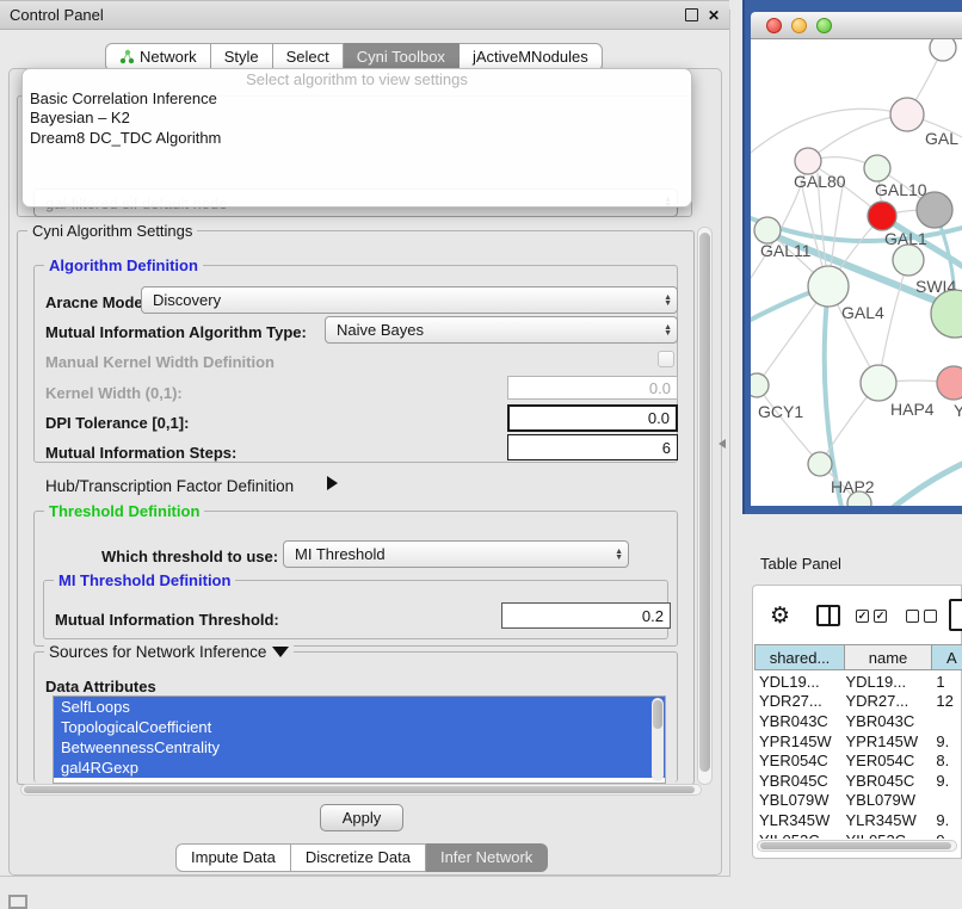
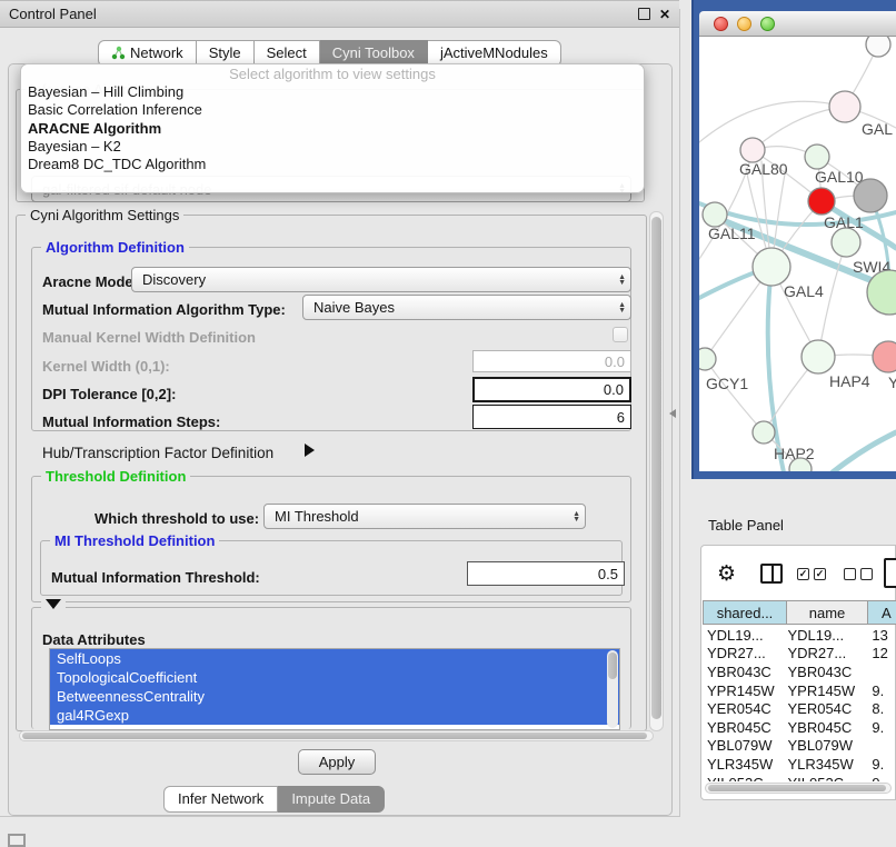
  Control Panel
  ✕
  Network
  Style
  Select
  Cyni Toolbox
  jActiveMNodules
  Select algorithm to view settings
+ Bayesian – Hill Climbing
  Basic Correlation Inference
+ ARACNE Algorithm
  Bayesian – K2
  Dream8 DC_TDC Algorithm
  Cyni Algorithm Settings
  Algorithm Definition
  Aracne Mode
  Discovery
  Mutual Information Algorithm Type:
  Naive Bayes
  Manual Kernel Width Definition
  Kernel Width (0,1):
  0.0
- DPI Tolerance [0,1]:
+ DPI Tolerance [0,2]:
  0.0
  Mutual Information Steps:
  6
  Hub/Transcription Factor Definition
  Threshold Definition
  Which threshold to use:
  MI Threshold
  MI Threshold Definition
  Mutual Information Threshold:
- 0.2
+ 0.5
- Sources for Network Inference
  Data Attributes
  SelfLoops
  TopologicalCoefficient
  BetweennessCentrality
  gal4RGexp
  Apply
- Impute Data
+ Infer Network
- Discretize Data
- Infer Network
+ Impute Data
  GAL
  GAL80
  GAL10
  GAL1
  GAL11
  SWI4
  GAL4
  GCY1
  HAP4
  Y
  HAP2
  Table Panel
  ⚙
  ✓
  ✓
  shared...
  name
  A
  YDL19...
  YDL19...
- 1
+ 13
  YDR27...
  YDR27...
  12
  YBR043C
  YBR043C
  YPR145W
  YPR145W
  9.
  YER054C
  YER054C
  8.
  YBR045C
  YBR045C
  9.
  YBL079W
  YBL079W
  YLR345W
  YLR345W
  9.
